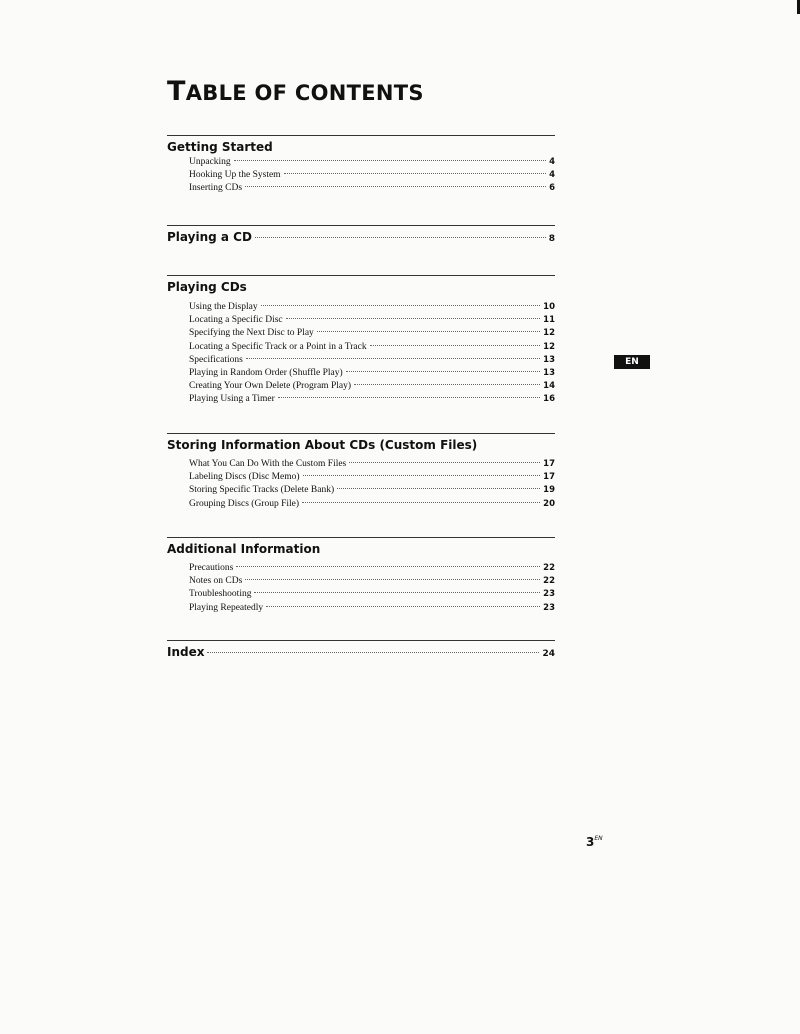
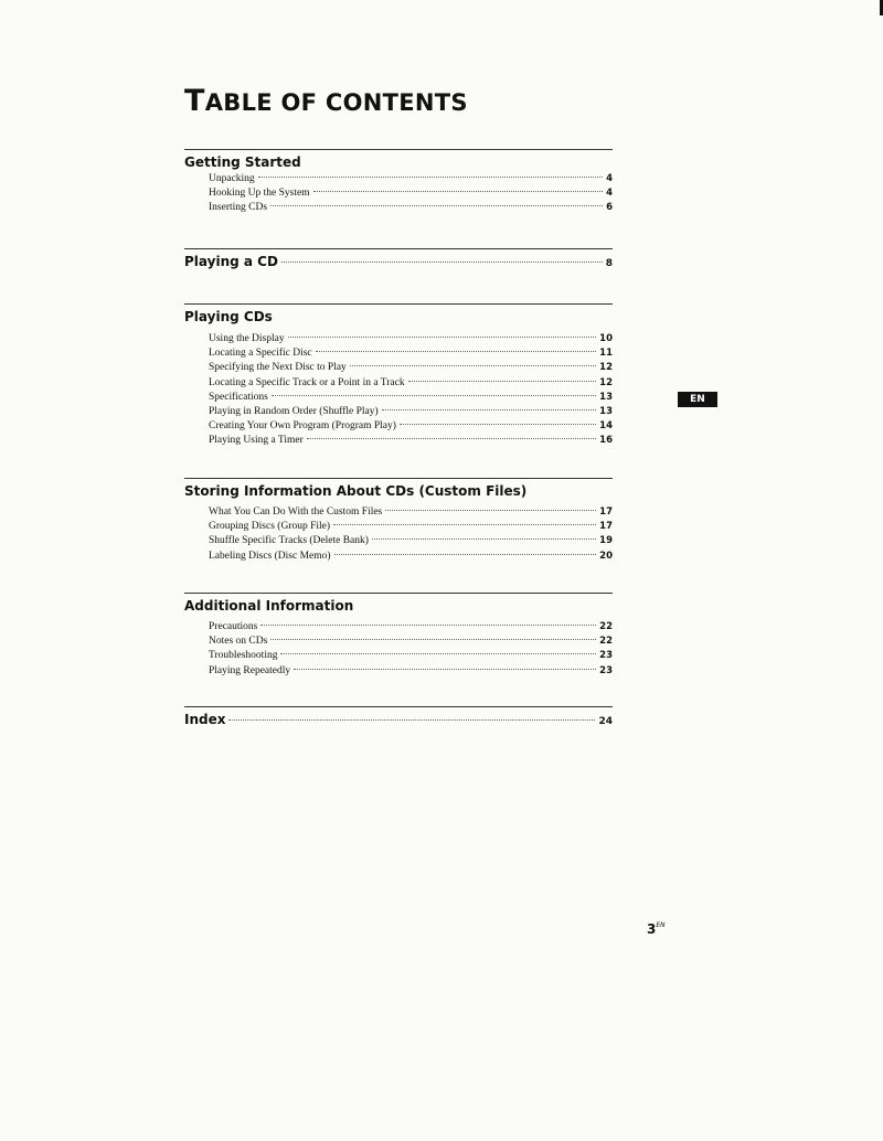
  TABLE OF CONTENTS
  Getting Started
  Unpacking
  4
  Hooking Up the System
  4
  Inserting CDs
  6
  Playing a CD
  8
  Playing CDs
  Using the Display
  10
  Locating a Specific Disc
  11
  Specifying the Next Disc to Play
  12
  Locating a Specific Track or a Point in a Track
  12
  Specifications
  13
  Playing in Random Order (Shuffle Play)
  13
- Creating Your Own Delete (Program Play)
+ Creating Your Own Program (Program Play)
  14
  Playing Using a Timer
  16
  Storing Information About CDs (Custom Files)
  What You Can Do With the Custom Files
  17
- Labeling Discs (Disc Memo)
+ Grouping Discs (Group File)
  17
- Storing Specific Tracks (Delete Bank)
+ Shuffle Specific Tracks (Delete Bank)
  19
- Grouping Discs (Group File)
+ Labeling Discs (Disc Memo)
  20
  Additional Information
  Precautions
  22
  Notes on CDs
  22
  Troubleshooting
  23
  Playing Repeatedly
  23
  Index
  24
  EN
